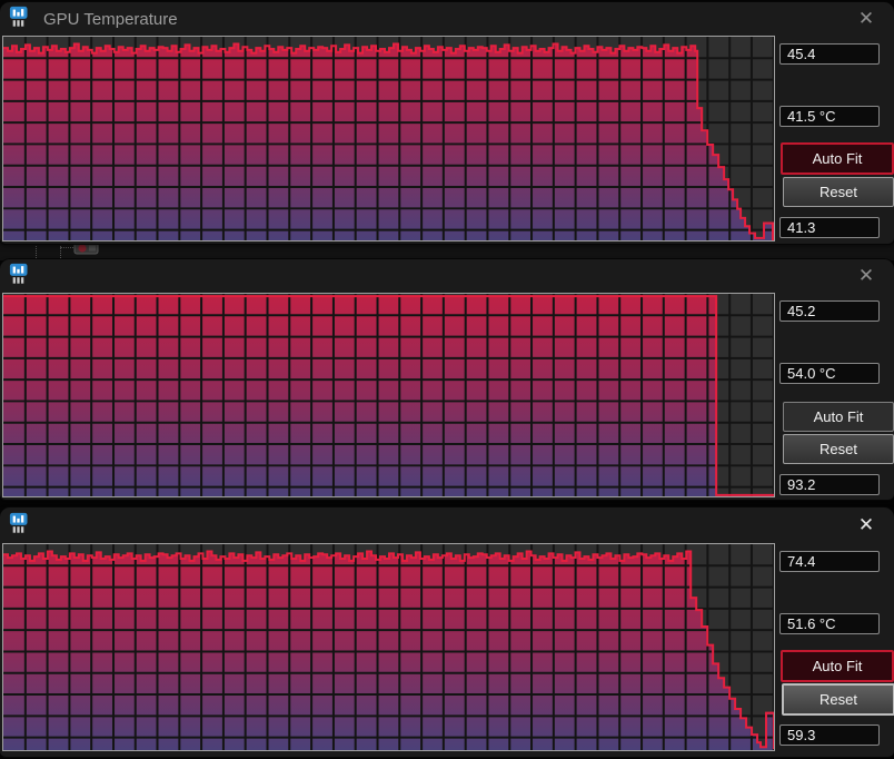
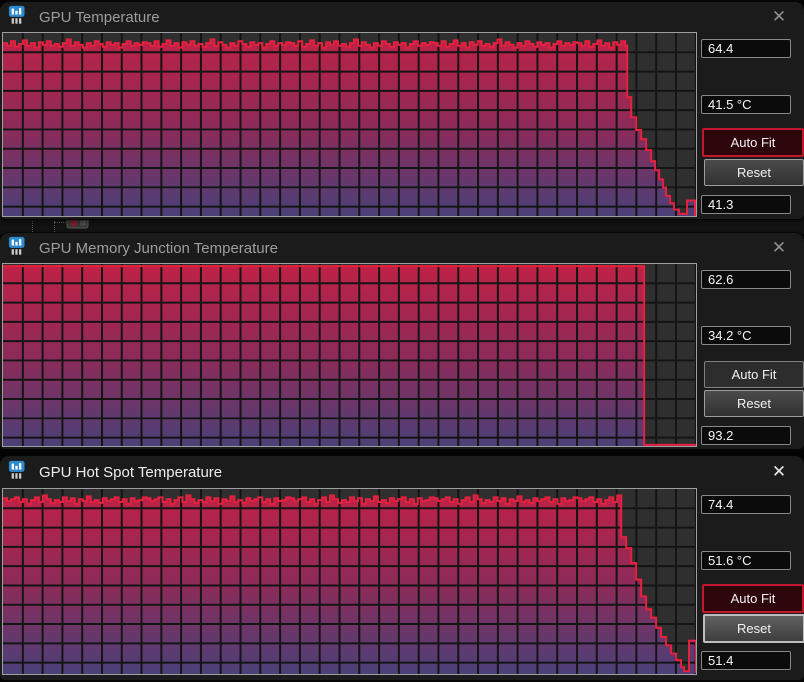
  GPU Temperature
  ✕
- 45.4
+ 64.4
  41.5 °C
  Auto Fit
  Reset
  41.3
+ GPU Memory Junction Temperature
  ✕
- 45.2
+ 62.6
- 54.0 °C
+ 34.2 °C
  Auto Fit
  Reset
  93.2
+ GPU Hot Spot Temperature
  ✕
  74.4
  51.6 °C
  Auto Fit
  Reset
- 59.3
+ 51.4
